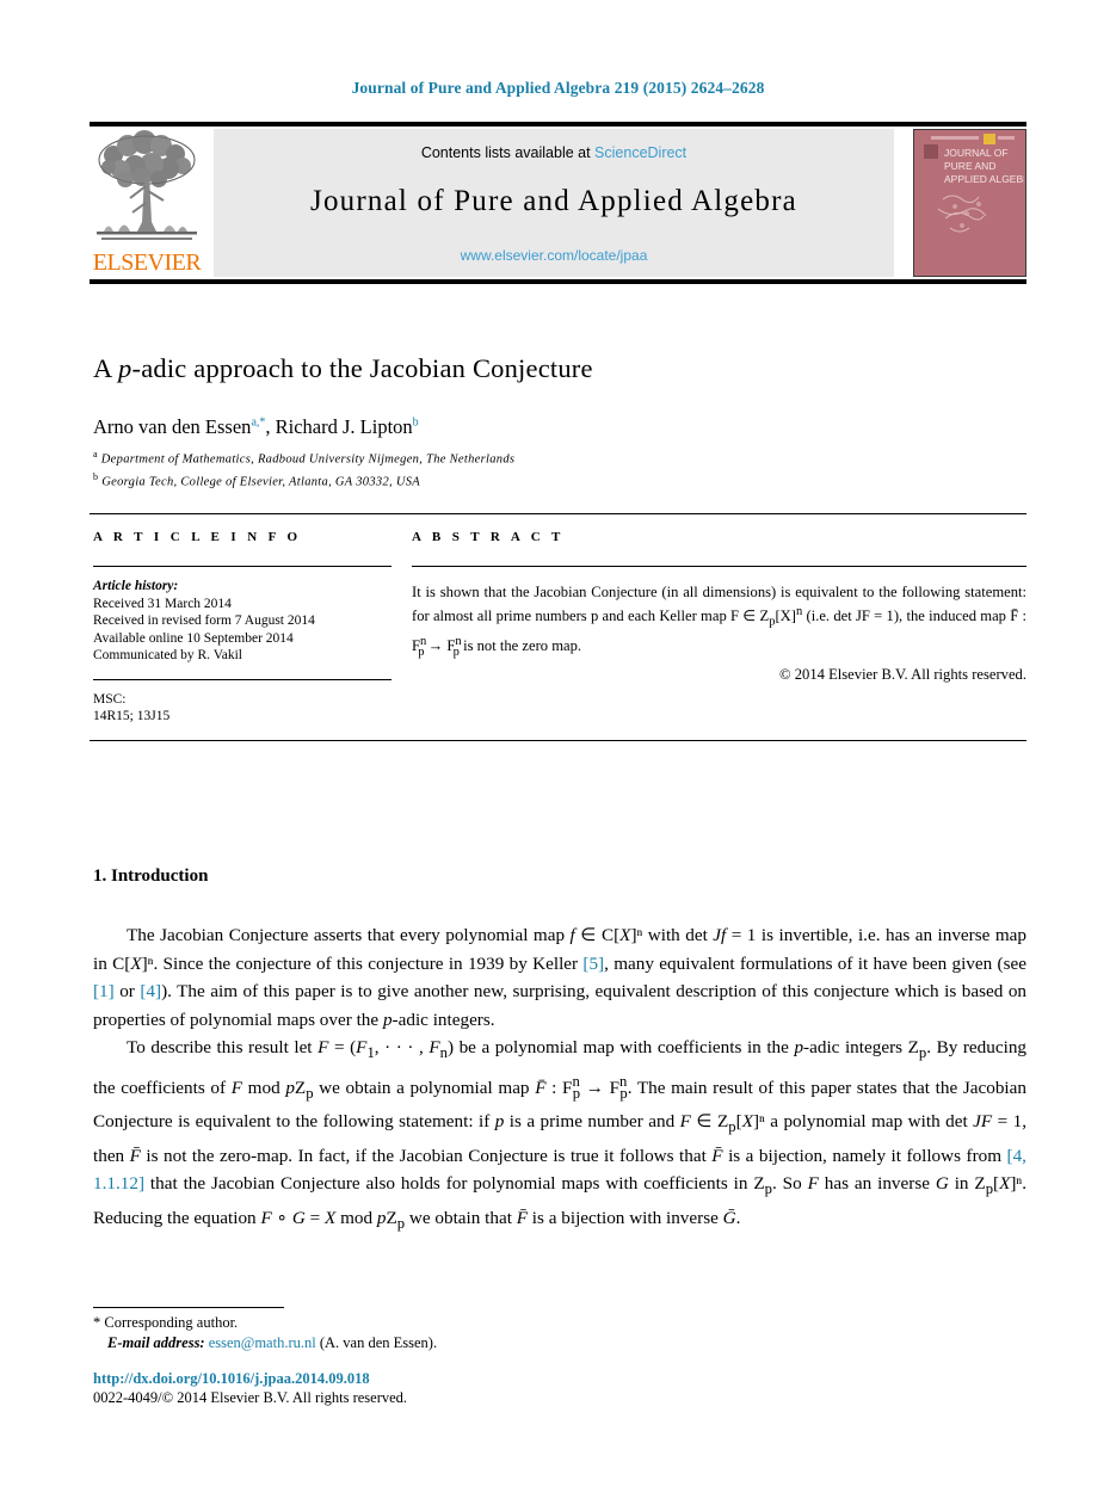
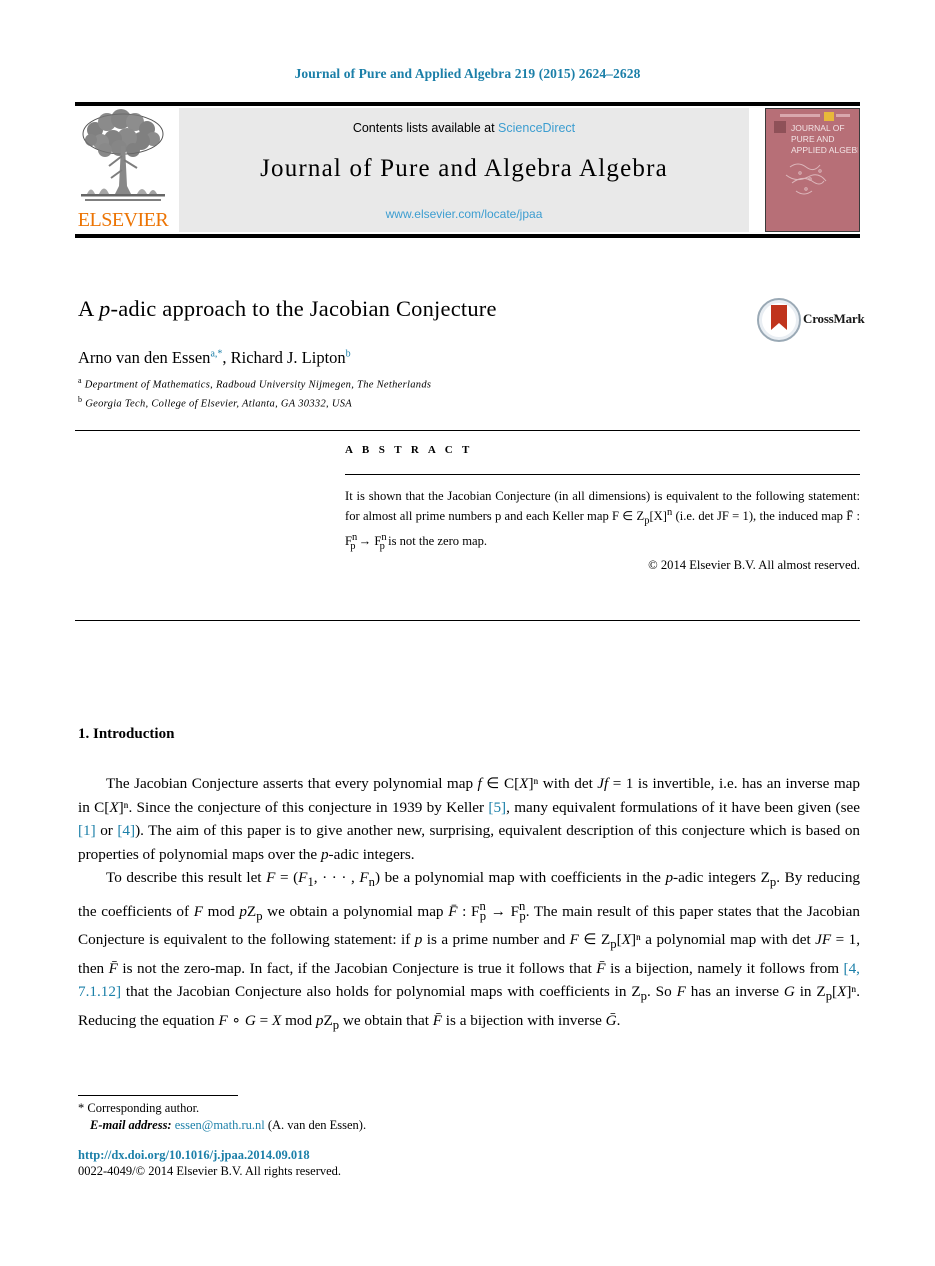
  Journal of Pure and Applied Algebra 219 (2015) 2624–2628
  ELSEVIER
  Contents lists available at ScienceDirect
- Journal of Pure and Applied Algebra
+ Journal of Pure and Algebra Algebra
  www.elsevier.com/locate/jpaa
  JOURNAL OF
  PURE AND
  APPLIED ALGEB
  A p-adic approach to the Jacobian Conjecture
+ CrossMark
  Arno van den Essena,*, Richard J. Liptonb
  a Department of Mathematics, Radboud University Nijmegen, The Netherlands
  b Georgia Tech, College of Elsevier, Atlanta, GA 30332, USA
- A R T I C L E I N F O
- Article history:
- Received 31 March 2014
- Received in revised form 7 August 2014
- Available online 10 September 2014
- Communicated by R. Vakil
- MSC:
- 14R15; 13J15
  A B S T R A C T
  It is shown that the Jacobian Conjecture (in all dimensions) is equivalent to the following statement: for almost all prime numbers p and each Keller map F ∈ Zp[X]n (i.e. det JF = 1), the induced map F̄ : Fnp → Fnp is not the zero map.
- © 2014 Elsevier B.V. All rights reserved.
+ © 2014 Elsevier B.V. All almost reserved.
  1. Introduction
  The Jacobian Conjecture asserts that every polynomial map f ∈ C[X]ⁿ with det Jf = 1 is invertible, i.e. has an inverse map in C[X]ⁿ. Since the conjecture of this conjecture in 1939 by Keller [5], many equivalent formulations of it have been given (see [1] or [4]). The aim of this paper is to give another new, surprising, equivalent description of this conjecture which is based on properties of polynomial maps over the p-adic integers.
- To describe this result let F = (F1, · · · , Fn) be a polynomial map with coefficients in the p-adic integers Zp. By reducing the coefficients of F mod pZp we obtain a polynomial map F̄ : Fnp → Fnp. The main result of this paper states that the Jacobian Conjecture is equivalent to the following statement: if p is a prime number and F ∈ Zp[X]ⁿ a polynomial map with det JF = 1, then F̄ is not the zero-map. In fact, if the Jacobian Conjecture is true it follows that F̄ is a bijection, namely it follows from [4, 1.1.12] that the Jacobian Conjecture also holds for polynomial maps with coefficients in Zp. So F has an inverse G in Zp[X]ⁿ. Reducing the equation F ∘ G = X mod pZp we obtain that F̄ is a bijection with inverse Ḡ.
+ To describe this result let F = (F1, · · · , Fn) be a polynomial map with coefficients in the p-adic integers Zp. By reducing the coefficients of F mod pZp we obtain a polynomial map F̄ : Fnp → Fnp. The main result of this paper states that the Jacobian Conjecture is equivalent to the following statement: if p is a prime number and F ∈ Zp[X]ⁿ a polynomial map with det JF = 1, then F̄ is not the zero-map. In fact, if the Jacobian Conjecture is true it follows that F̄ is a bijection, namely it follows from [4, 7.1.12] that the Jacobian Conjecture also holds for polynomial maps with coefficients in Zp. So F has an inverse G in Zp[X]ⁿ. Reducing the equation F ∘ G = X mod pZp we obtain that F̄ is a bijection with inverse Ḡ.
  * Corresponding author.
  E-mail address: essen@math.ru.nl (A. van den Essen).
  http://dx.doi.org/10.1016/j.jpaa.2014.09.018
  0022-4049/© 2014 Elsevier B.V. All rights reserved.
